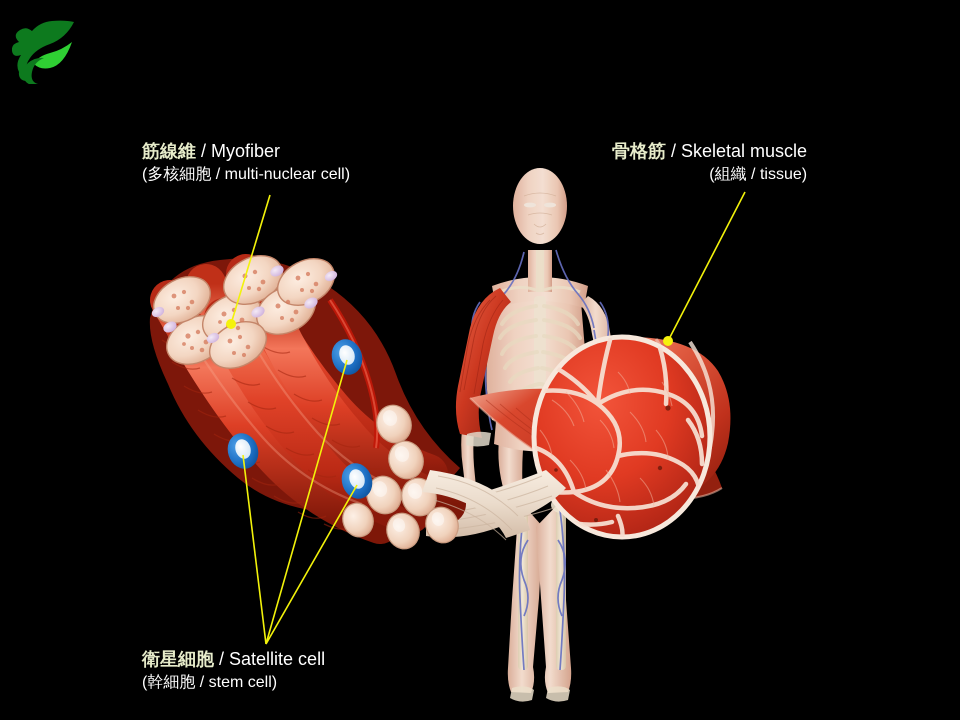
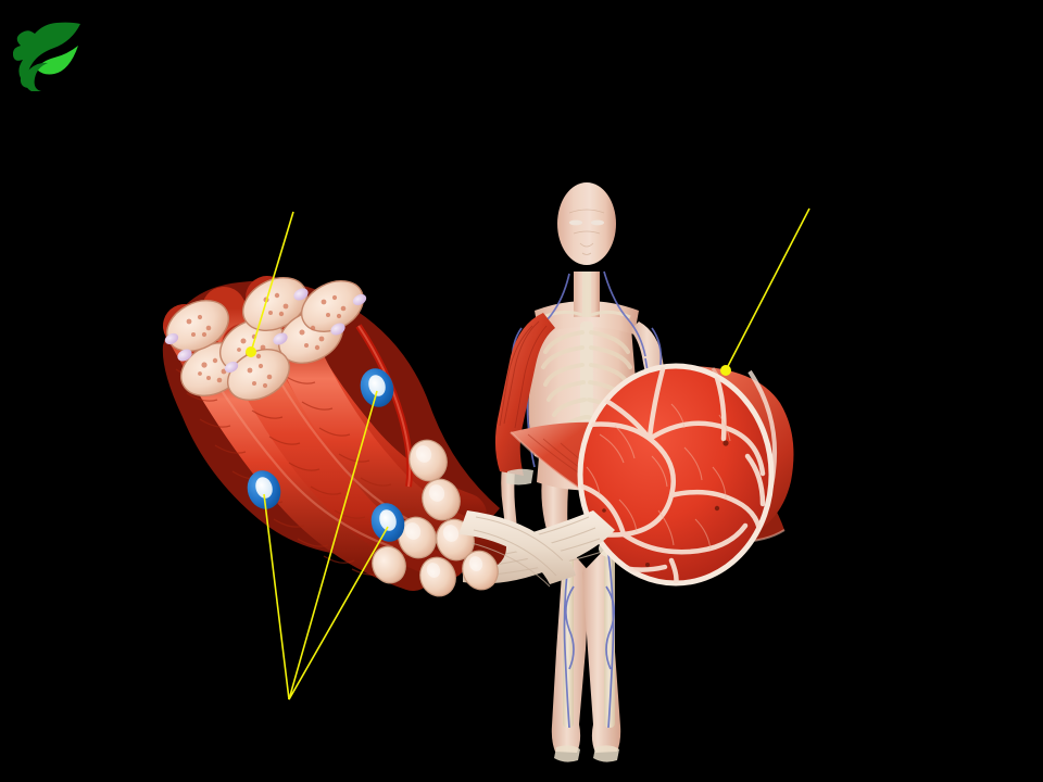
- 筋線維 / Myofiber
- (多核細胞 / multi-nuclear cell)
- 骨格筋 / Skeletal muscle
- (組織 / tissue)
- 衛星細胞 / Satellite cell
- (幹細胞 / stem cell)
